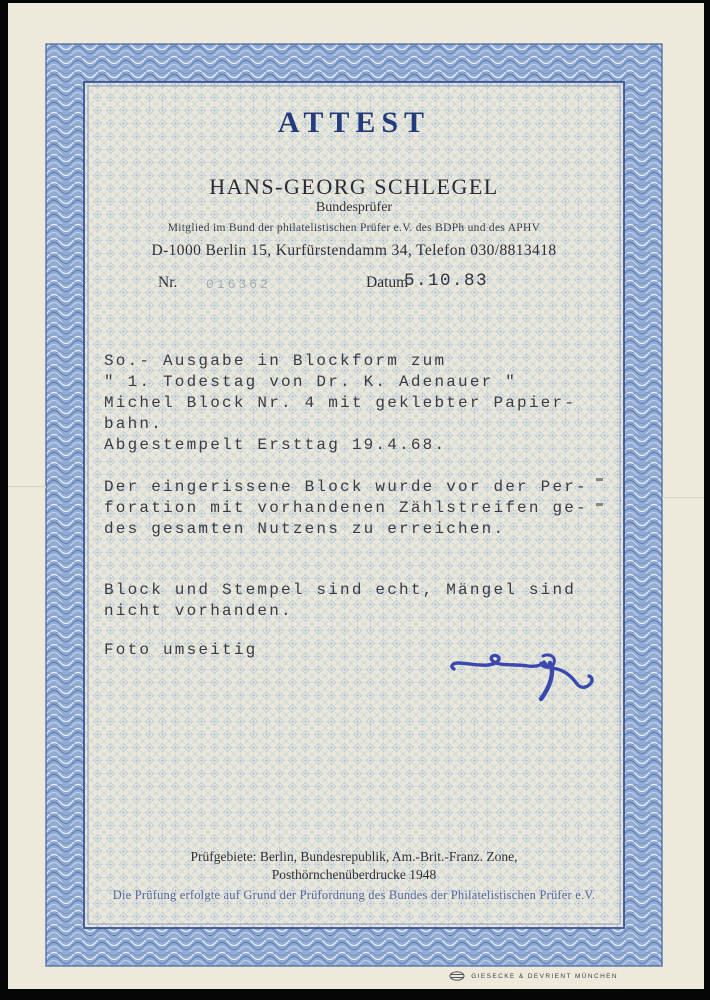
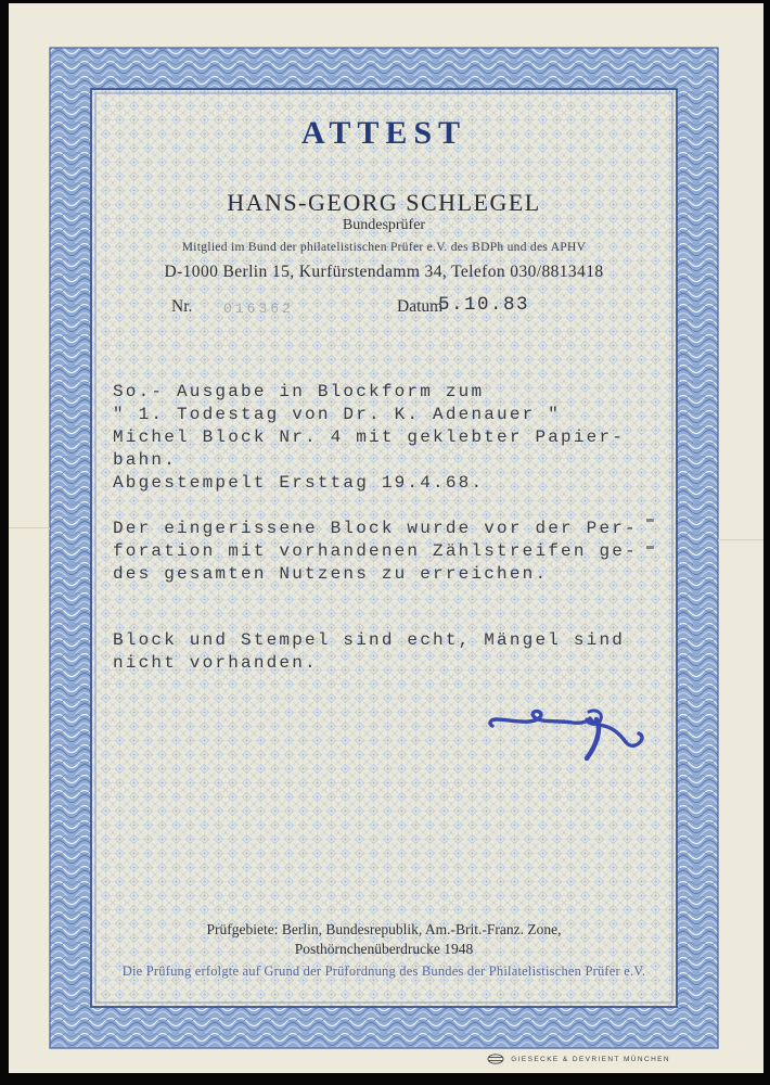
  ATTEST
  HANS-GEORG SCHLEGEL
  Bundesprüfer
  Mitglied im Bund der philatelistischen Prüfer e.V. des BDPh und des APHV
  D-1000 Berlin 15, Kurfürstendamm 34, Telefon 030/8813418
  Nr.
  016362
  Datum
  5.10.83
  So.- Ausgabe in Blockform zum
  " 1. Todestag von Dr. K. Adenauer "
  Michel Block Nr. 4 mit geklebter Papier-
  bahn.
  Abgestempelt Ersttag 19.4.68.
  Der eingerissene Block wurde vor der Per-
  foration mit vorhandenen Zählstreifen ge-
  des gesamten Nutzens zu erreichen.
  Block und Stempel sind echt, Mängel sind
  nicht vorhanden.
- Foto umseitig
  Prüfgebiete: Berlin, Bundesrepublik, Am.-Brit.-Franz. Zone,
  Posthörnchenüberdrucke 1948
  Die Prüfung erfolgte auf Grund der Prüfordnung des Bundes der Philatelistischen Prüfer e.V.
